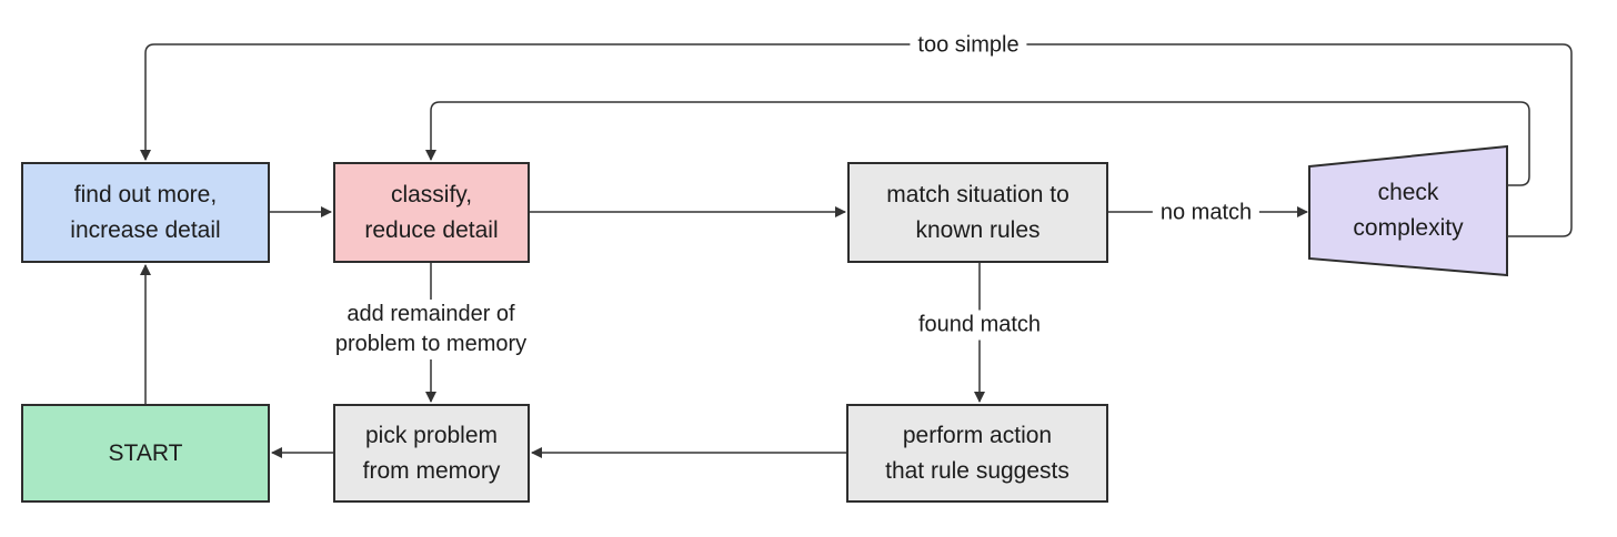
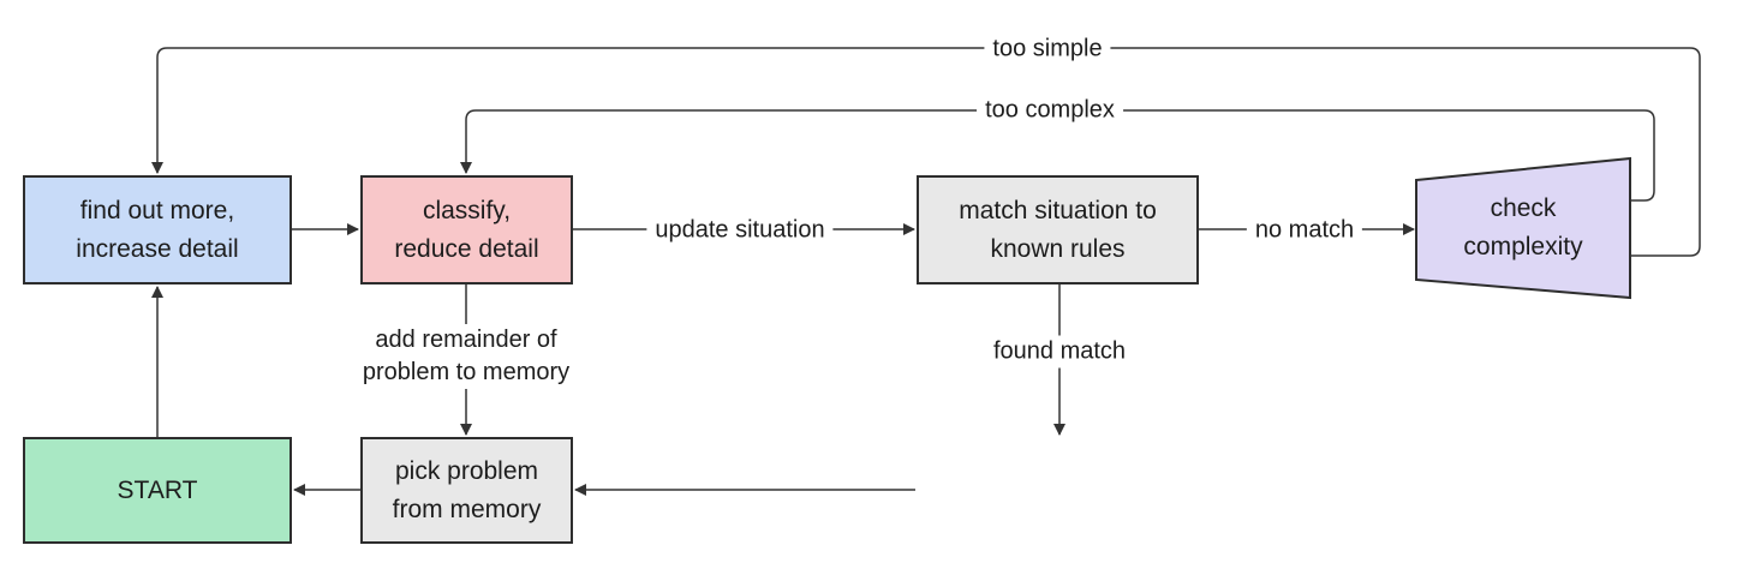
  find out more,
  increase detail
  classify,
  reduce detail
  match situation to
  known rules
  check
  complexity
  START
  pick problem
  from memory
- perform action
- that rule suggests
  too simple
+ too complex
+ update situation
  no match
  add remainder of
  problem to memory
  found match
